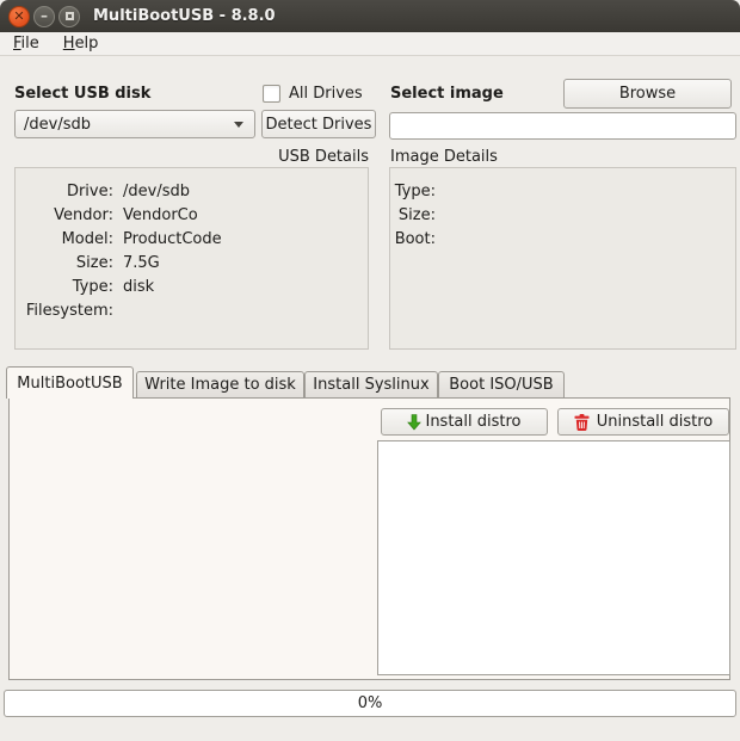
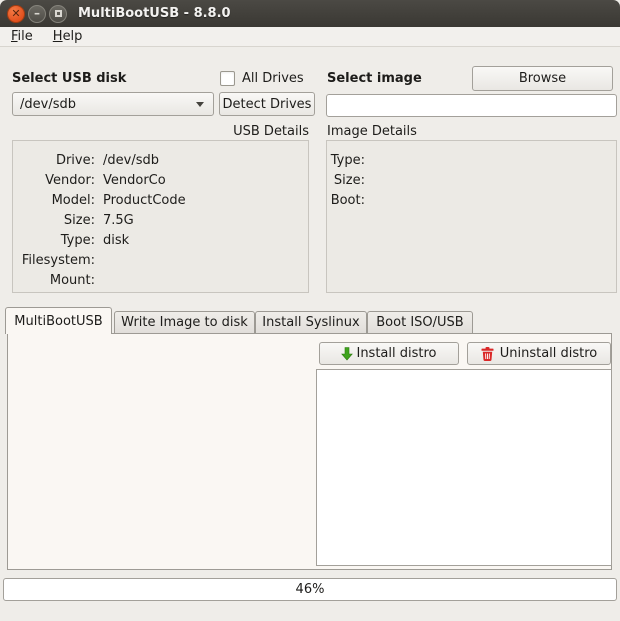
  ✕
  –
  MultiBootUSB - 8.8.0
  File
  Help
  Select USB disk
  All Drives
  /dev/sdb
  Detect Drives
  Select image
  Browse
  USB Details
  Image Details
  Drive:
  /dev/sdb
  Vendor:
  VendorCo
  Model:
  ProductCode
  Size:
  7.5G
  Type:
  disk
  Filesystem:
+ Mount:
  Type:
  Size:
  Boot:
  MultiBootUSB
  Write Image to disk
  Install Syslinux
  Boot ISO/USB
  Install distro
  Uninstall distro
- 0%
+ 46%
